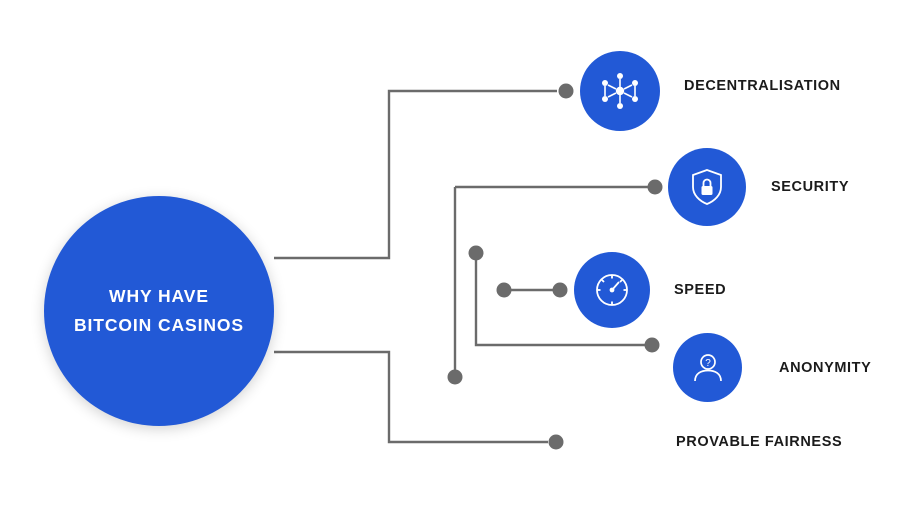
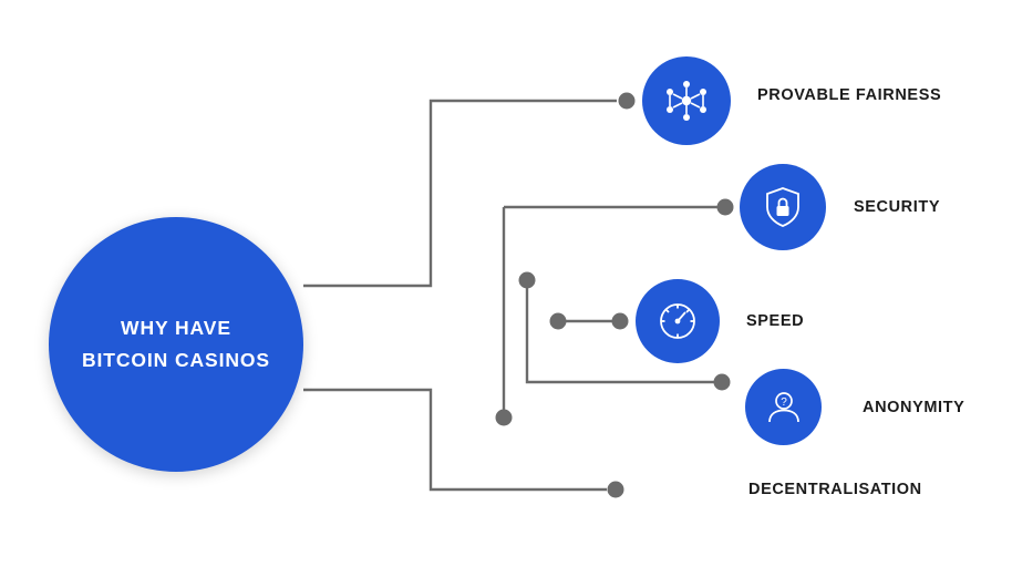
  WHY HAVE
  BITCOIN CASINOS
- DECENTRALISATION
+ PROVABLE FAIRNESS
  SECURITY
  SPEED
  ?
  ANONYMITY
- PROVABLE FAIRNESS
+ DECENTRALISATION
